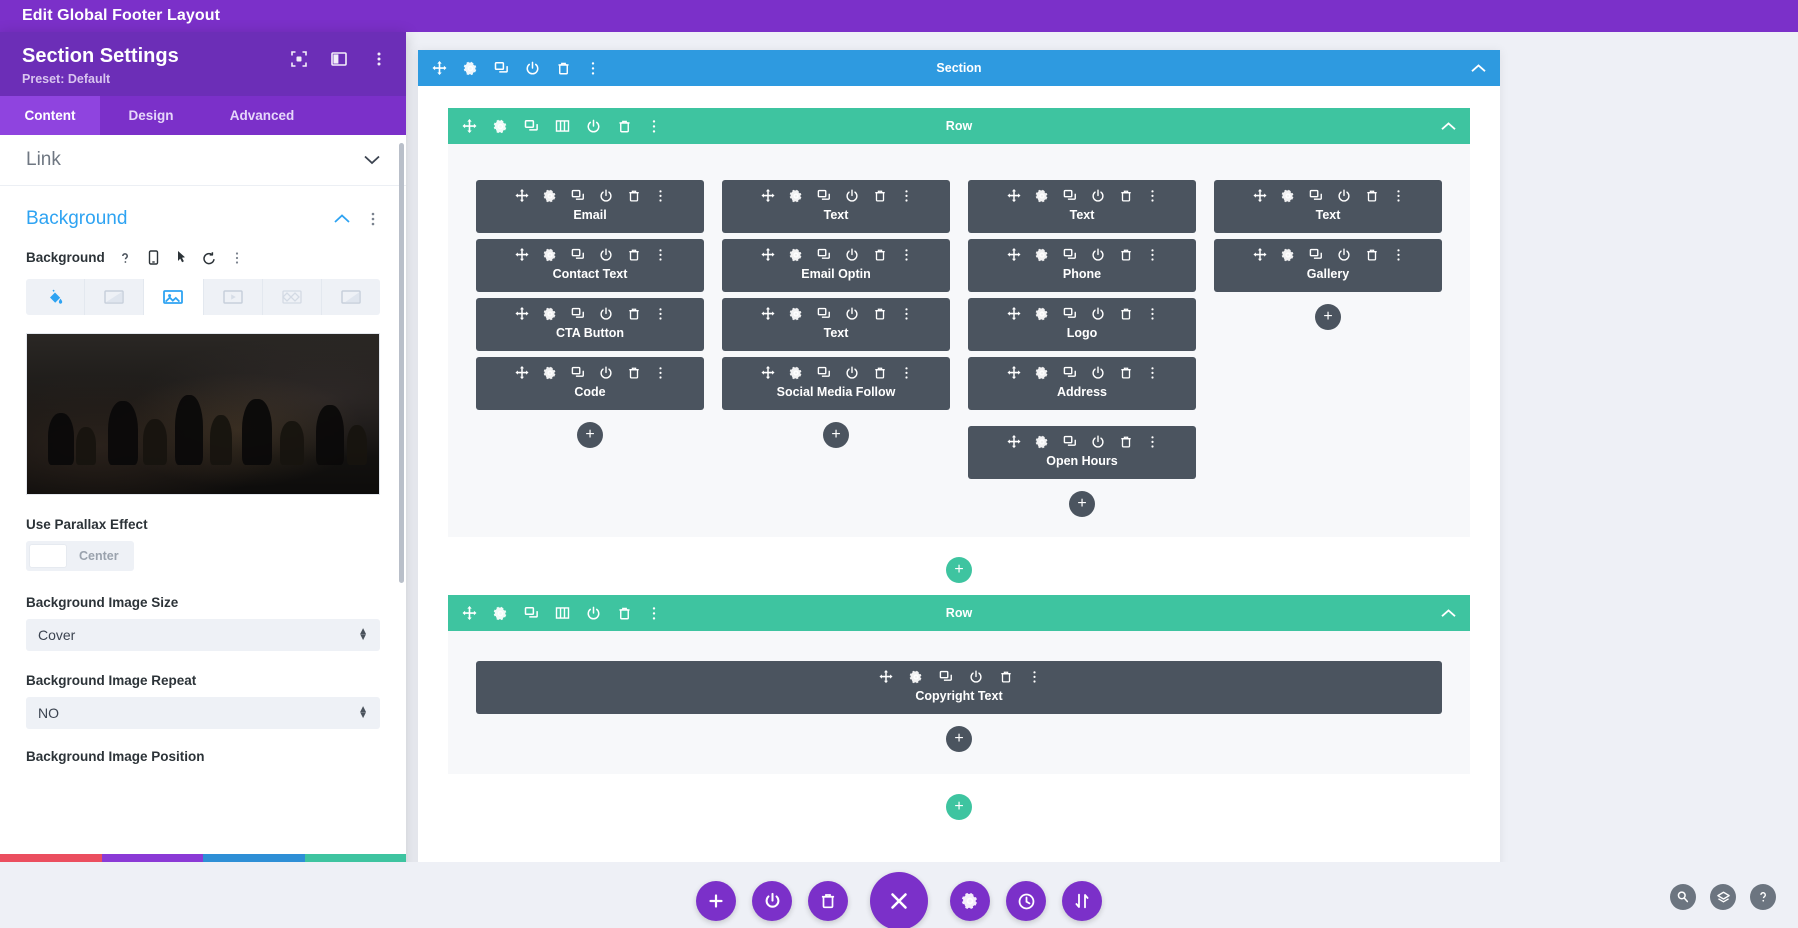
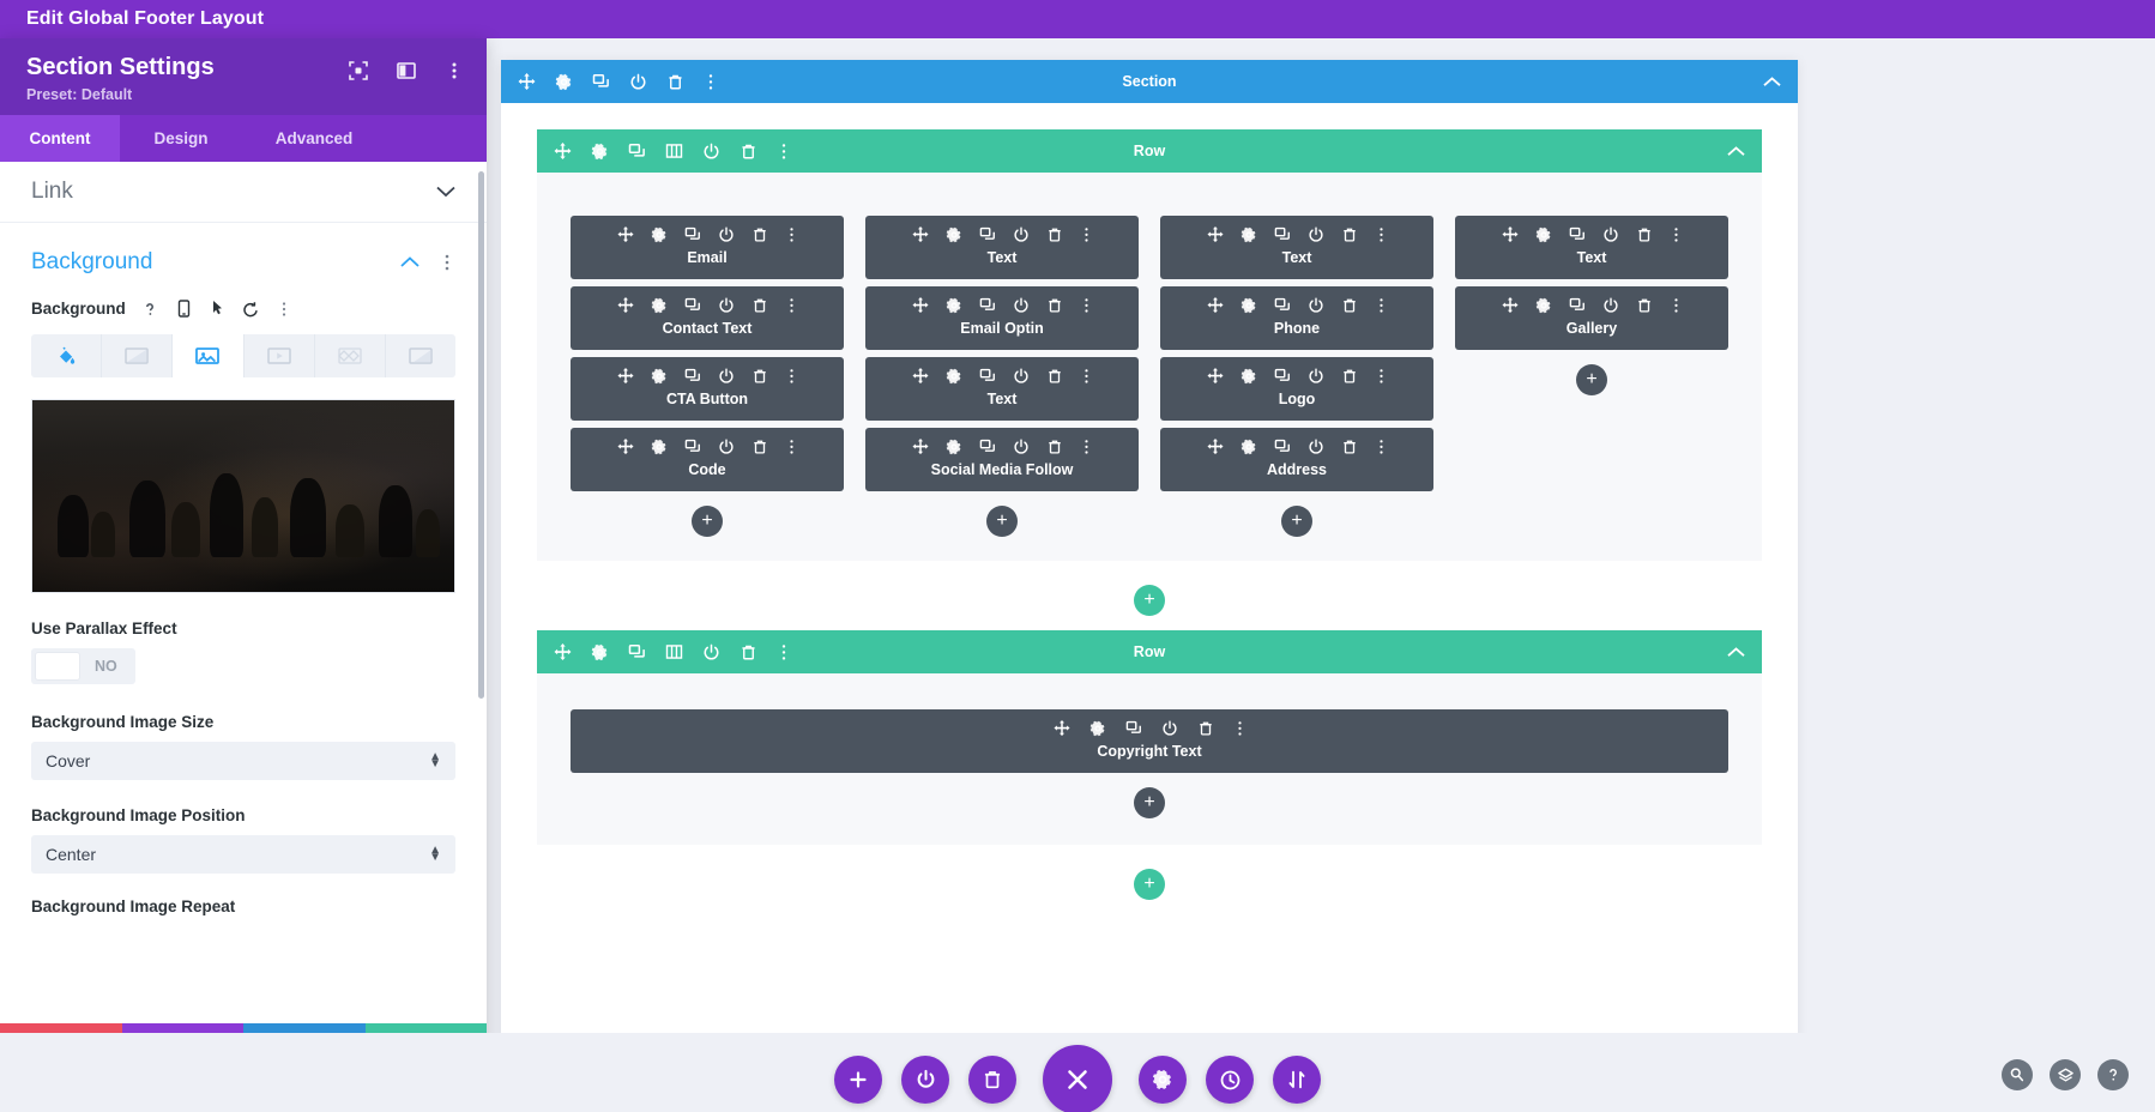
  Edit Global Footer Layout
  Section Settings
  Preset: Default
  Content
  Design
  Advanced
  Link
  Background
  Background
  Use Parallax Effect
- Center
+ NO
  Background Image Size
  Cover
  ▲
  ▼
- Background Image Repeat
+ Background Image Position
- NO
+ Center
  ▲
  ▼
- Background Image Position
+ Background Image Repeat
  Section
  Row
  Email
  Contact Text
  CTA Button
  Code
  +
  Text
  Email Optin
  Text
  Social Media Follow
  +
  Text
  Phone
  Logo
  Address
- Open Hours
  +
  Text
  Gallery
  +
  +
  Row
  Copyright Text
  +
  +
